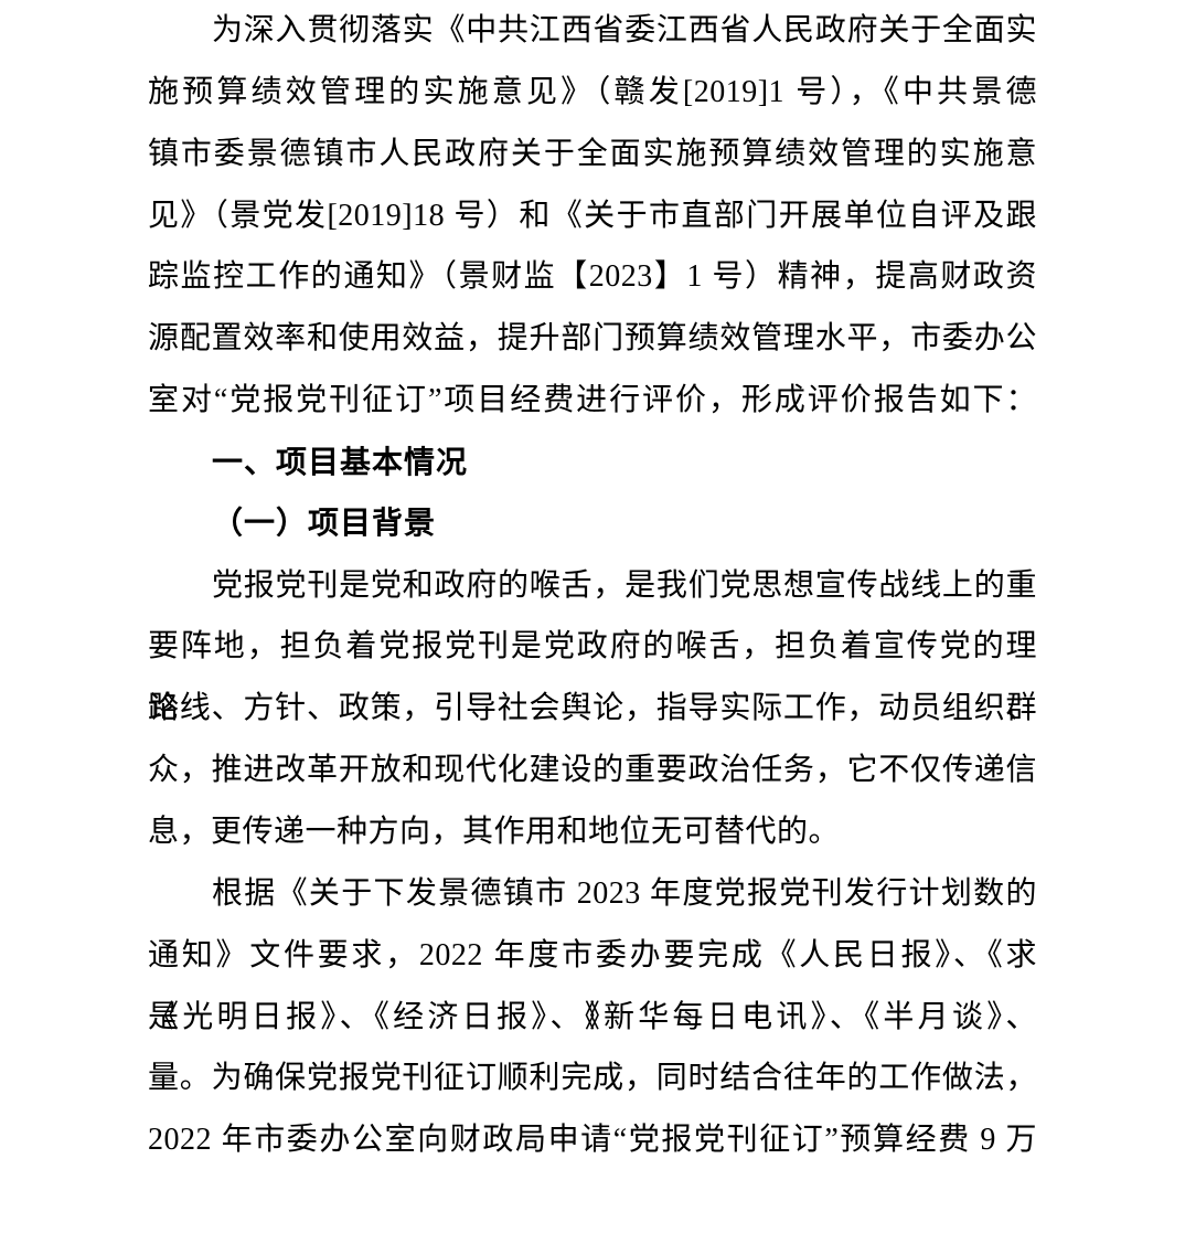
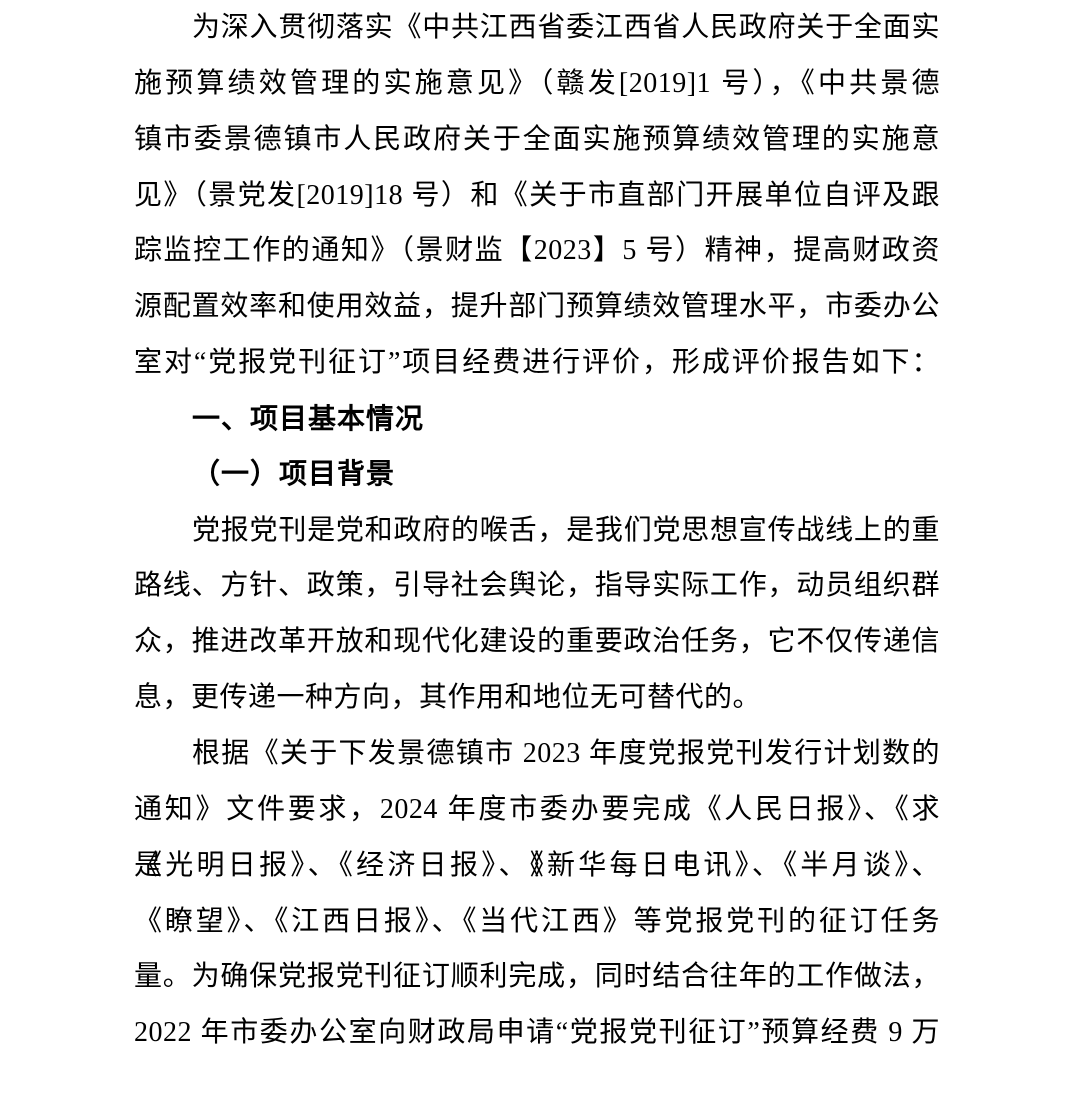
  为深入贯彻落实《中共江西省委江西省人民政府关于全面实
  施预算绩效管理的实施意见》（赣发[2019]1 号），《中共景德
  镇市委景德镇市人民政府关于全面实施预算绩效管理的实施意
  见》（景党发[2019]18 号）和《关于市直部门开展单位自评及跟
- 踪监控工作的通知》（景财监【2023】1 号）精神，提高财政资
+ 踪监控工作的通知》（景财监【2023】5 号）精神，提高财政资
  源配置效率和使用效益，提升部门预算绩效管理水平，市委办公
  室对“党报党刊征订”项目经费进行评价，形成评价报告如下：
  一、项目基本情况
  （一）项目背景
  党报党刊是党和政府的喉舌，是我们党思想宣传战线上的重
- 要阵地，担负着党报党刊是党政府的喉舌，担负着宣传党的理论、
  路线、方针、政策，引导社会舆论，指导实际工作，动员组织群
  众，推进改革开放和现代化建设的重要政治任务，它不仅传递信
  息，更传递一种方向，其作用和地位无可替代的。
  根据《关于下发景德镇市 2023 年度党报党刊发行计划数的
- 通知》文件要求，2022 年度市委办要完成《人民日报》、《求是》、
+ 通知》文件要求，2024 年度市委办要完成《人民日报》、《求是》、
  《光明日报》、《经济日报》、《新华每日电讯》、《半月谈》、
+ 《瞭望》、《江西日报》、《当代江西》等党报党刊的征订任务
  量。为确保党报党刊征订顺利完成，同时结合往年的工作做法，
  2022 年市委办公室向财政局申请“党报党刊征订”预算经费 9 万
